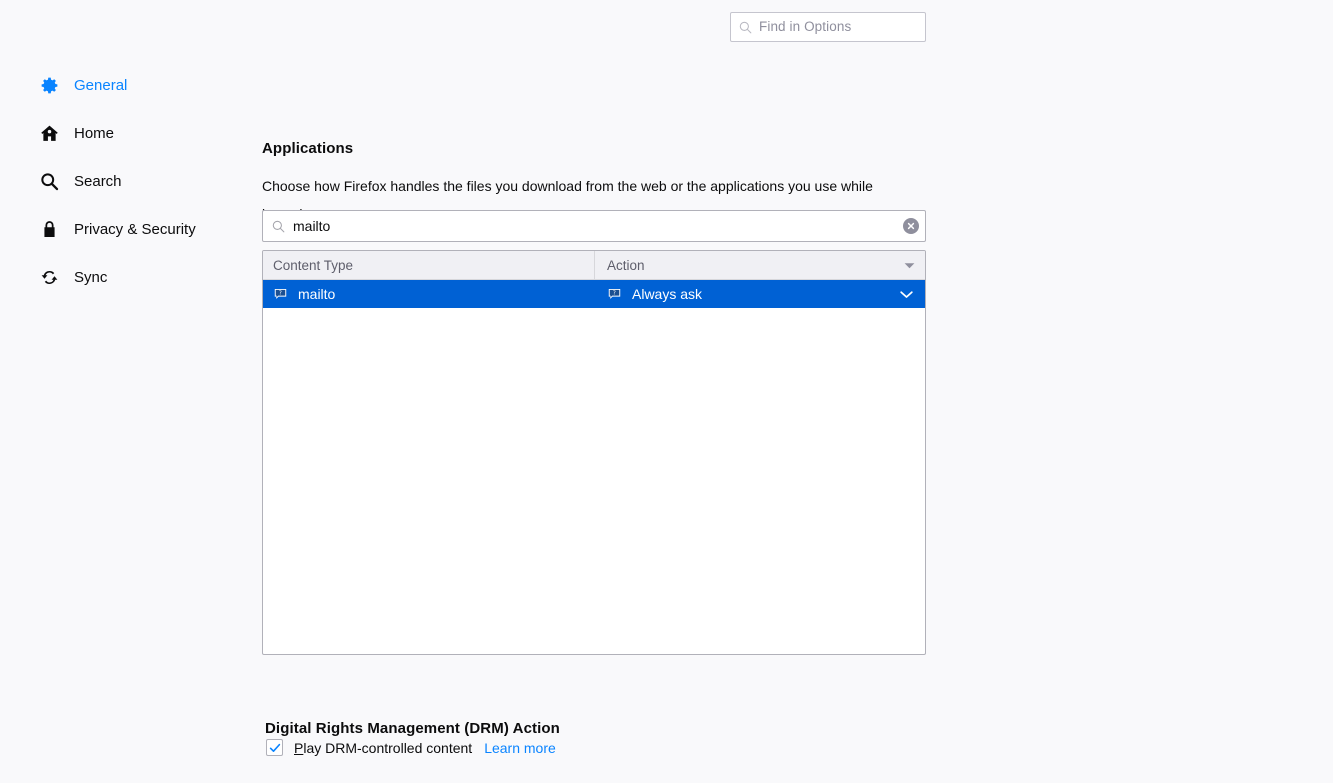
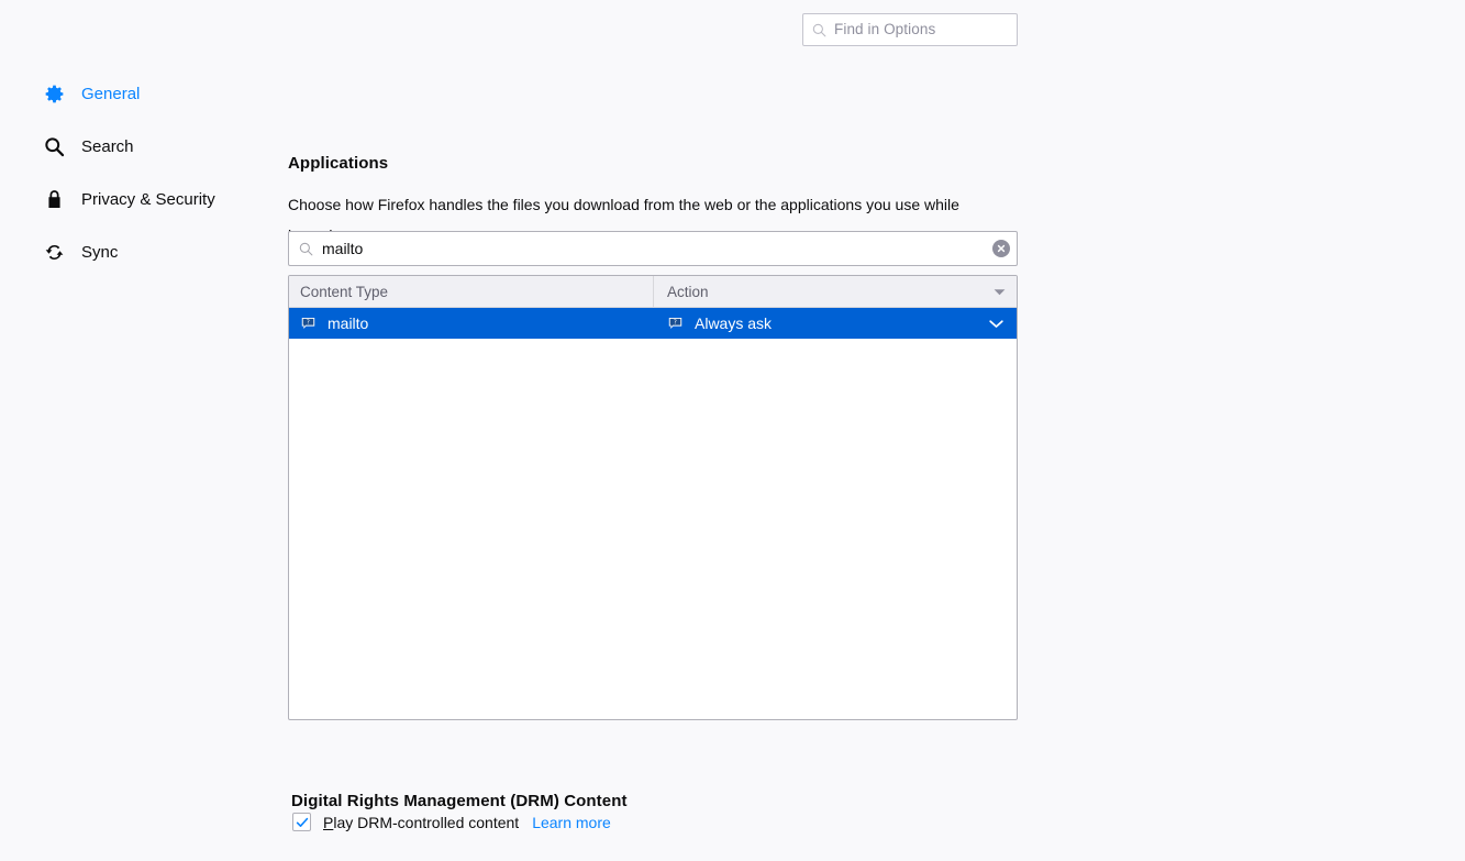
  Find in Options
  General
- Home
  Search
  Privacy & Security
  Sync
  Applications
  Choose how Firefox handles the files you download from the web or the applications you use while
  mailto
  Content Type
  Action
  mailto
  Always ask
- Digital Rights Management (DRM) Action
+ Digital Rights Management (DRM) Content
  Play DRM-controlled content
  Learn more
